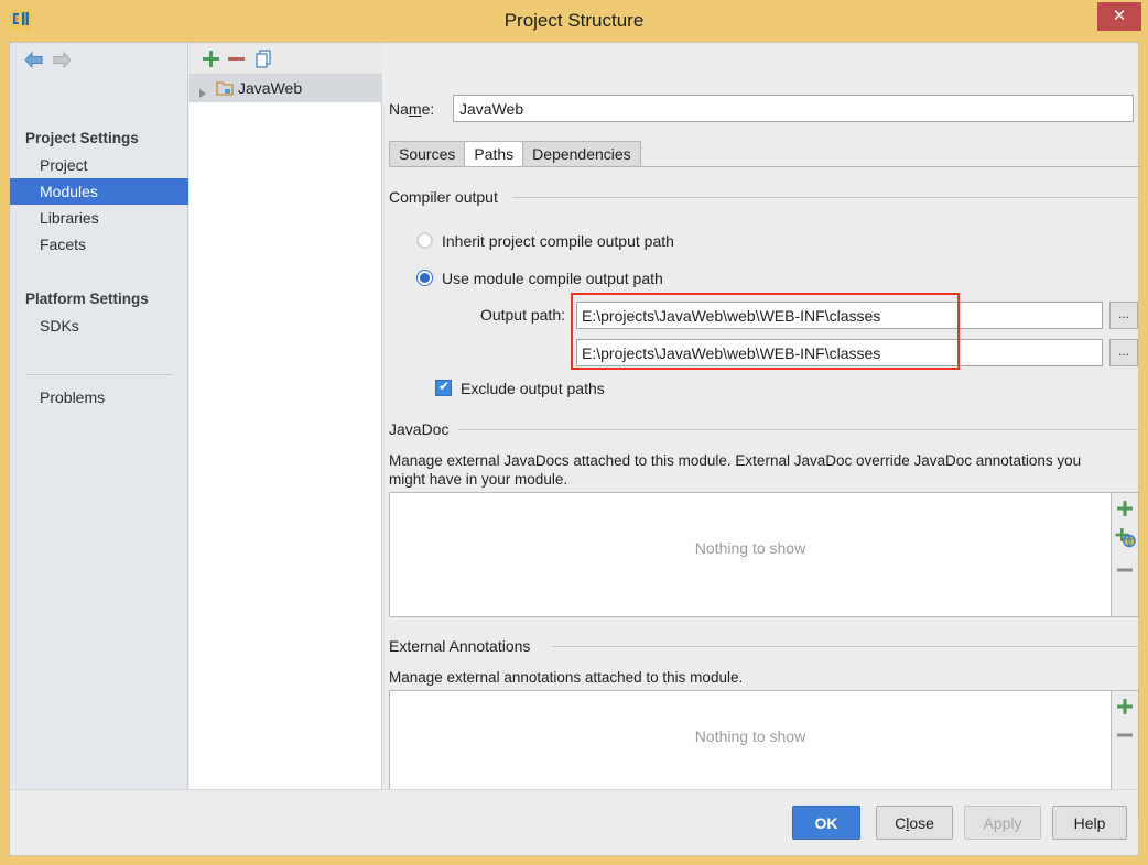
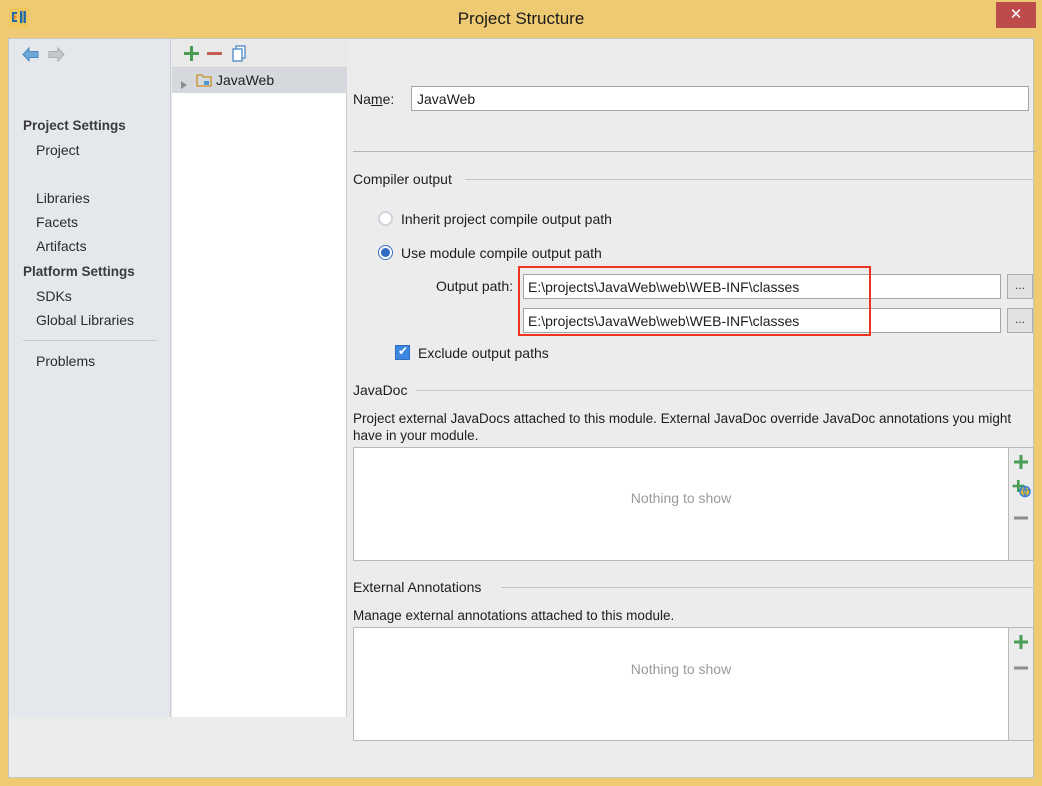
  Project Structure
  ✕
  Project Settings
  Project
- Modules
  Libraries
  Facets
+ Artifacts
  Platform Settings
  SDKs
+ Global Libraries
  Problems
  JavaWeb
  Name:
  JavaWeb
- Sources
- Paths
- Dependencies
  Compiler output
  Inherit project compile output path
  Use module compile output path
  Output path:
  E:\projects\JavaWeb\web\WEB-INF\classes
  ...
  E:\projects\JavaWeb\web\WEB-INF\classes
  ...
  Exclude output paths
  JavaDoc
- Manage external JavaDocs attached to this module. External JavaDoc override JavaDoc annotations you might have in your module.
+ Project external JavaDocs attached to this module. External JavaDoc override JavaDoc annotations you might have in your module.
  Nothing to show
  External Annotations
  Manage external annotations attached to this module.
  Nothing to show
- OK
- C
- l
- ose
- Apply
- Help
